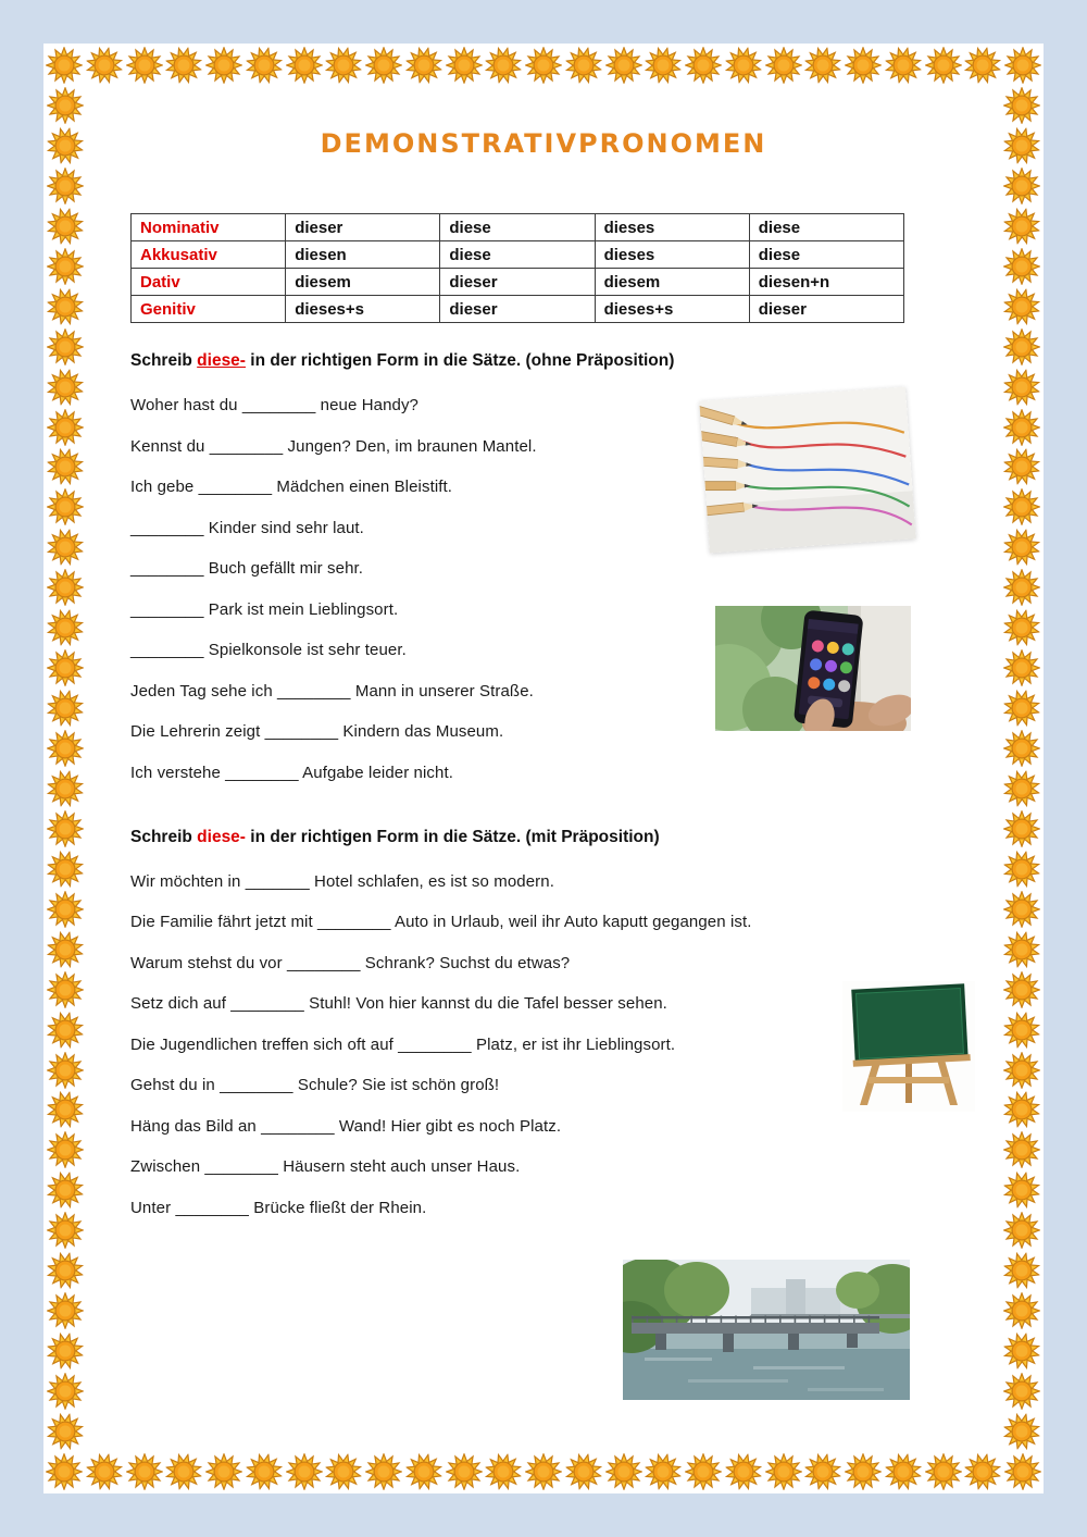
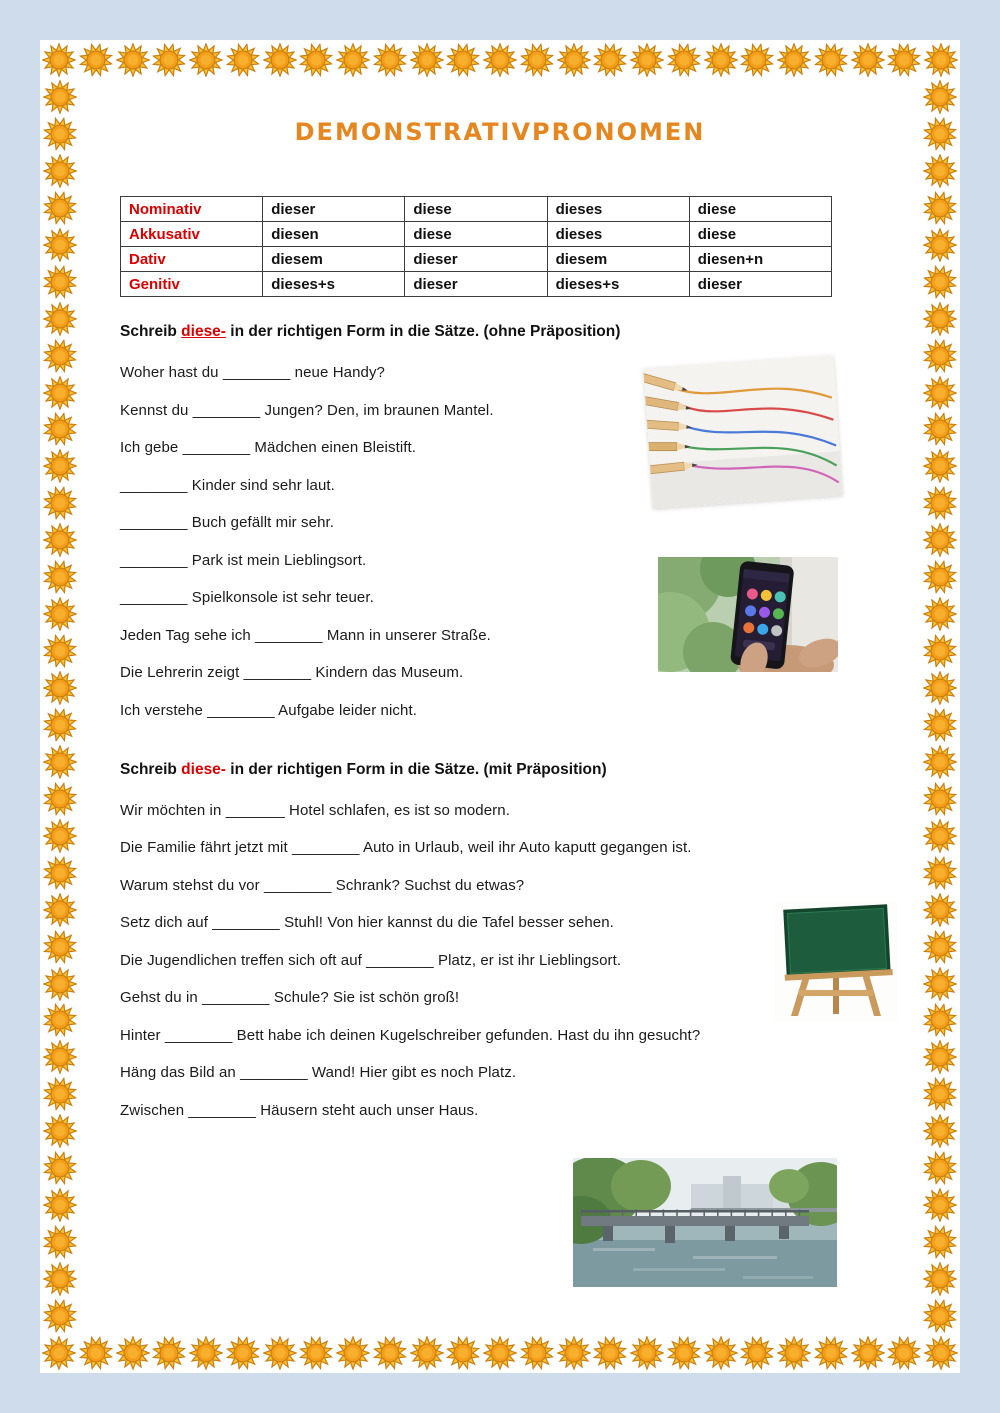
  DEMONSTRATIVPRONOMEN
  Nominativ	dieser	diese	dieses	diese
  Akkusativ	diesen	diese	dieses	diese
  Dativ	diesem	dieser	diesem	diesen+n
  Genitiv	dieses+s	dieser	dieses+s	dieser
  Schreib diese- in der richtigen Form in die Sätze. (ohne Präposition)
  Woher hast du ________ neue Handy?
  Kennst du ________ Jungen? Den, im braunen Mantel.
  Ich gebe ________ Mädchen einen Bleistift.
  ________ Kinder sind sehr laut.
  ________ Buch gefällt mir sehr.
  ________ Park ist mein Lieblingsort.
  ________ Spielkonsole ist sehr teuer.
  Jeden Tag sehe ich ________ Mann in unserer Straße.
  Die Lehrerin zeigt ________ Kindern das Museum.
  Ich verstehe ________ Aufgabe leider nicht.
  Schreib diese- in der richtigen Form in die Sätze. (mit Präposition)
  Wir möchten in _______ Hotel schlafen, es ist so modern.
  Die Familie fährt jetzt mit ________ Auto in Urlaub, weil ihr Auto kaputt gegangen ist.
  Warum stehst du vor ________ Schrank? Suchst du etwas?
  Setz dich auf ________ Stuhl! Von hier kannst du die Tafel besser sehen.
  Die Jugendlichen treffen sich oft auf ________ Platz, er ist ihr Lieblingsort.
  Gehst du in ________ Schule? Sie ist schön groß!
+ Hinter ________ Bett habe ich deinen Kugelschreiber gefunden. Hast du ihn gesucht?
  Häng das Bild an ________ Wand! Hier gibt es noch Platz.
  Zwischen ________ Häusern steht auch unser Haus.
- Unter ________ Brücke fließt der Rhein.
